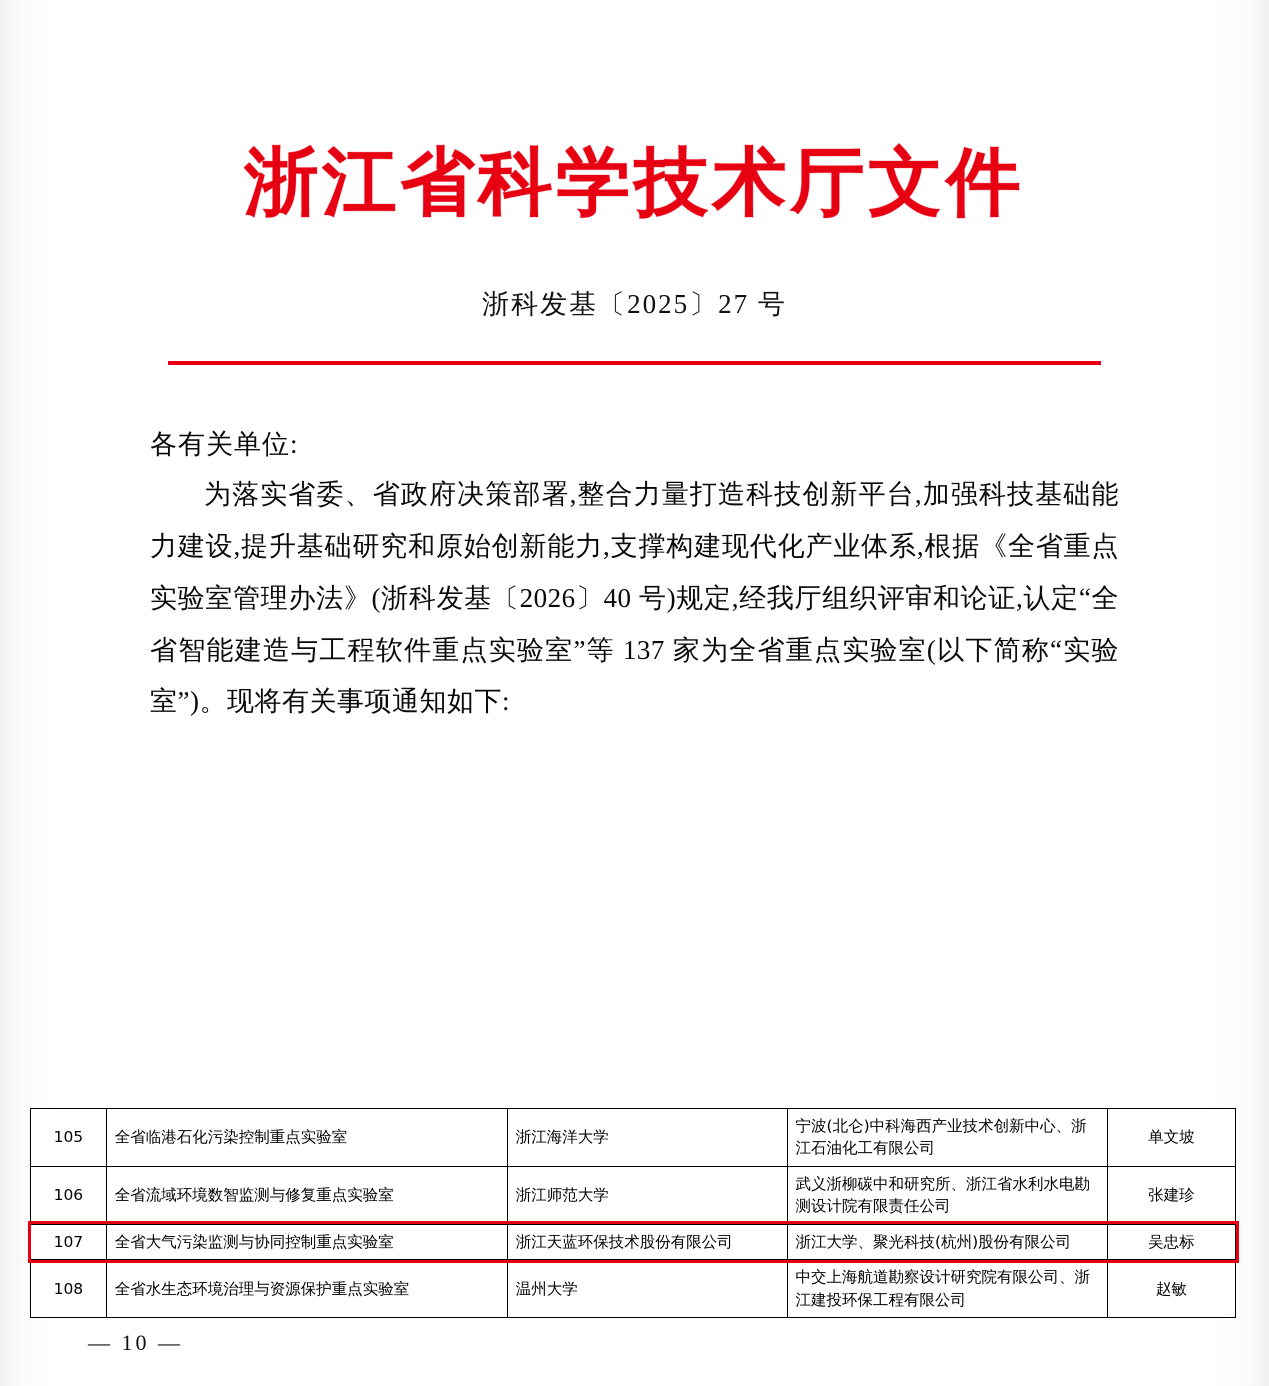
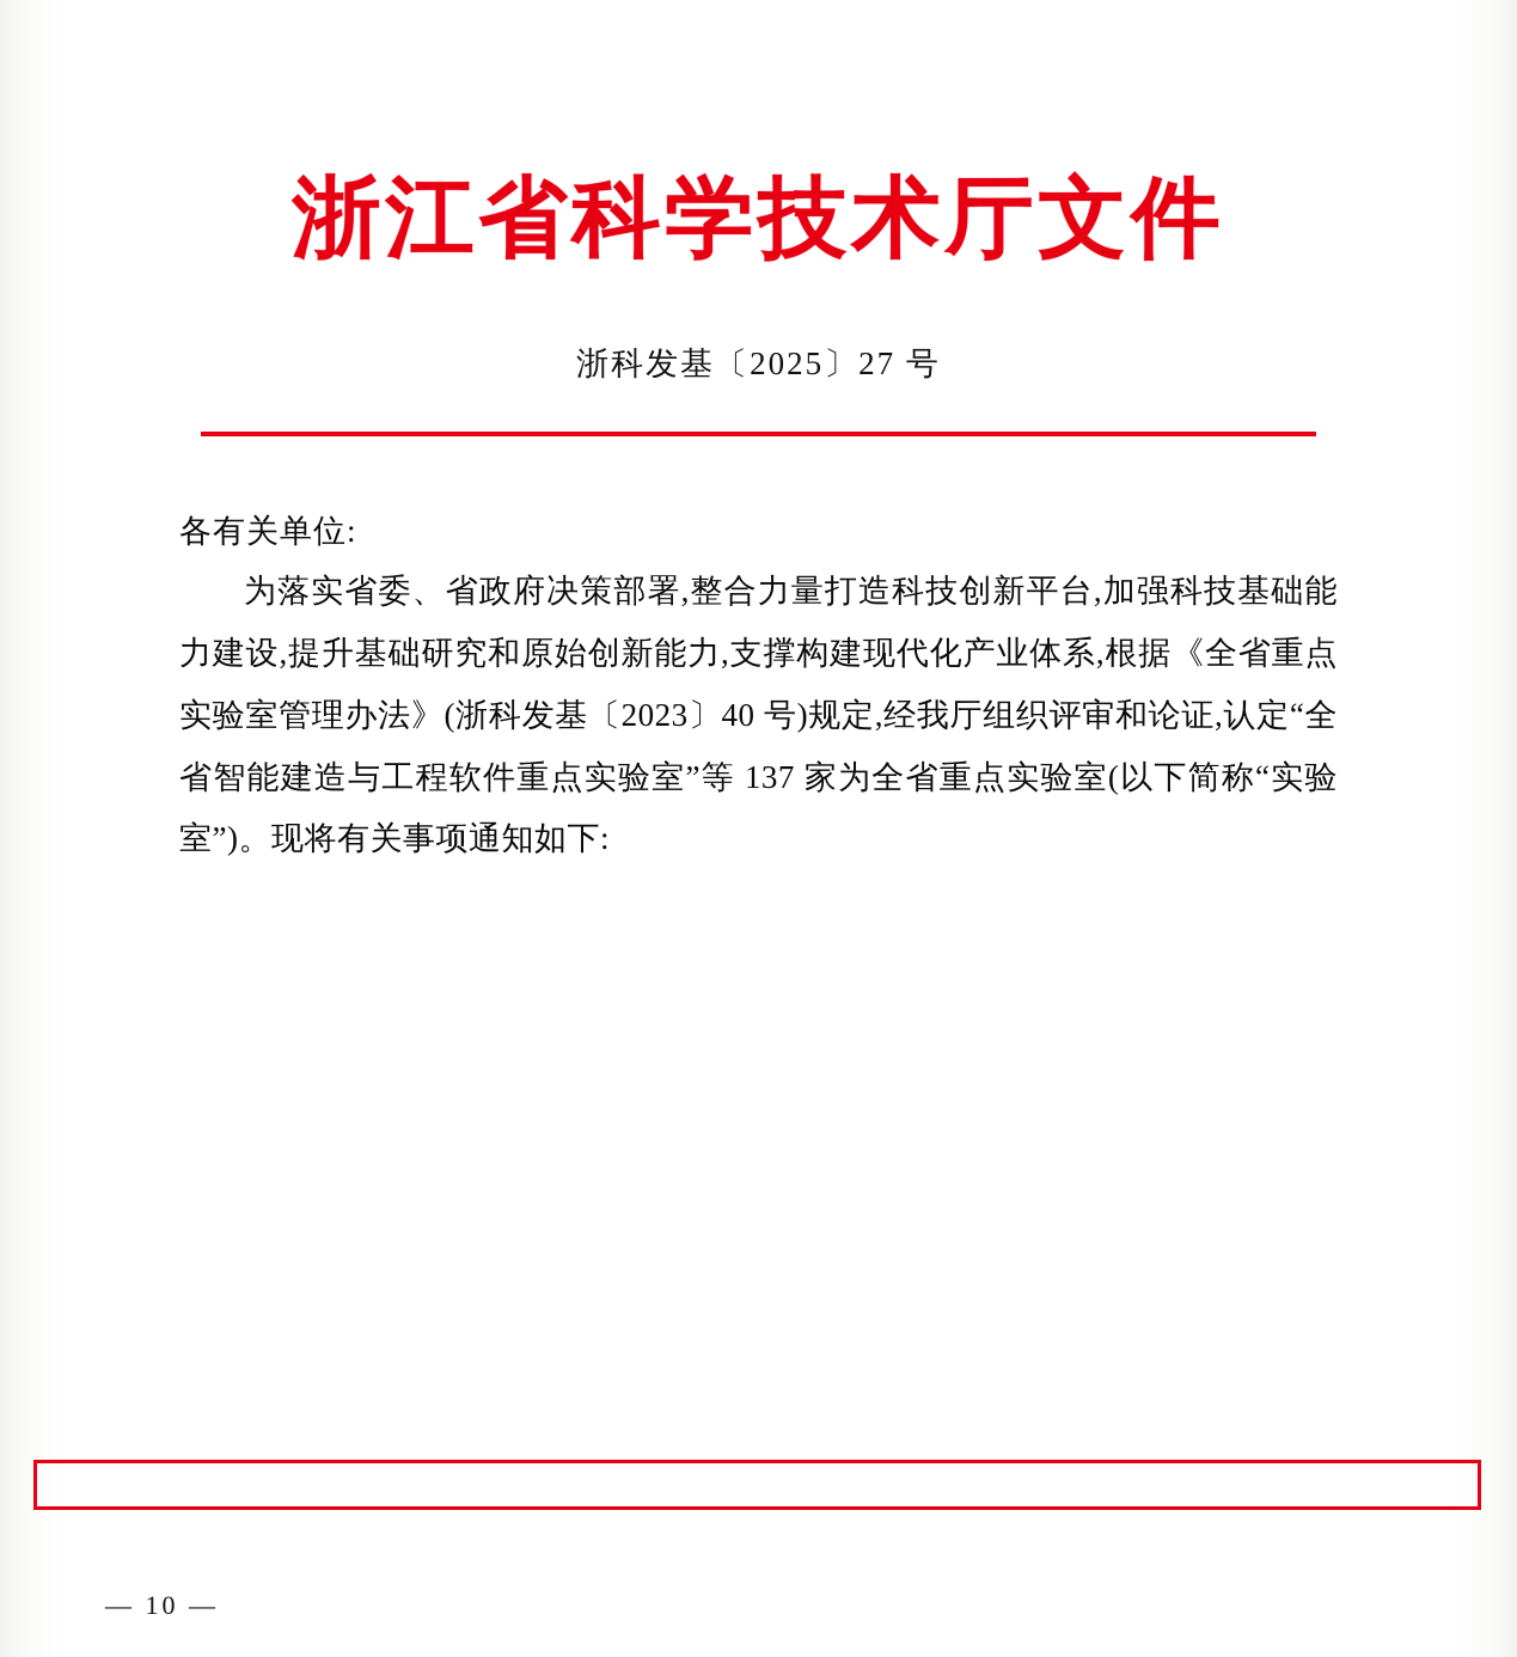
  浙江省科学技术厅文件
  浙科发基〔2025〕27 号
  各有关单位:
- 为落实省委、省政府决策部署,整合力量打造科技创新平台,加强科技基础能力建设,提升基础研究和原始创新能力,支撑构建现代化产业体系,根据《全省重点实验室管理办法》(浙科发基〔2026〕40 号)规定,经我厅组织评审和论证,认定“全省智能建造与工程软件重点实验室”等 137 家为全省重点实验室(以下简称“实验室”)。现将有关事项通知如下:
+ 为落实省委、省政府决策部署,整合力量打造科技创新平台,加强科技基础能力建设,提升基础研究和原始创新能力,支撑构建现代化产业体系,根据《全省重点实验室管理办法》(浙科发基〔2023〕40 号)规定,经我厅组织评审和论证,认定“全省智能建造与工程软件重点实验室”等 137 家为全省重点实验室(以下简称“实验室”)。现将有关事项通知如下:
- 105	全省临港石化污染控制重点实验室	浙江海洋大学	宁波(北仑)中科海西产业技术创新中心、浙江石油化工有限公司	单文坡
- 106	全省流域环境数智监测与修复重点实验室	浙江师范大学	武义浙柳碳中和研究所、浙江省水利水电勘测设计院有限责任公司	张建珍
- 107	全省大气污染监测与协同控制重点实验室	浙江天蓝环保技术股份有限公司	浙江大学、聚光科技(杭州)股份有限公司	吴忠标
- 108	全省水生态环境治理与资源保护重点实验室	温州大学	中交上海航道勘察设计研究院有限公司、浙江建投环保工程有限公司	赵敏
  — 10 —
